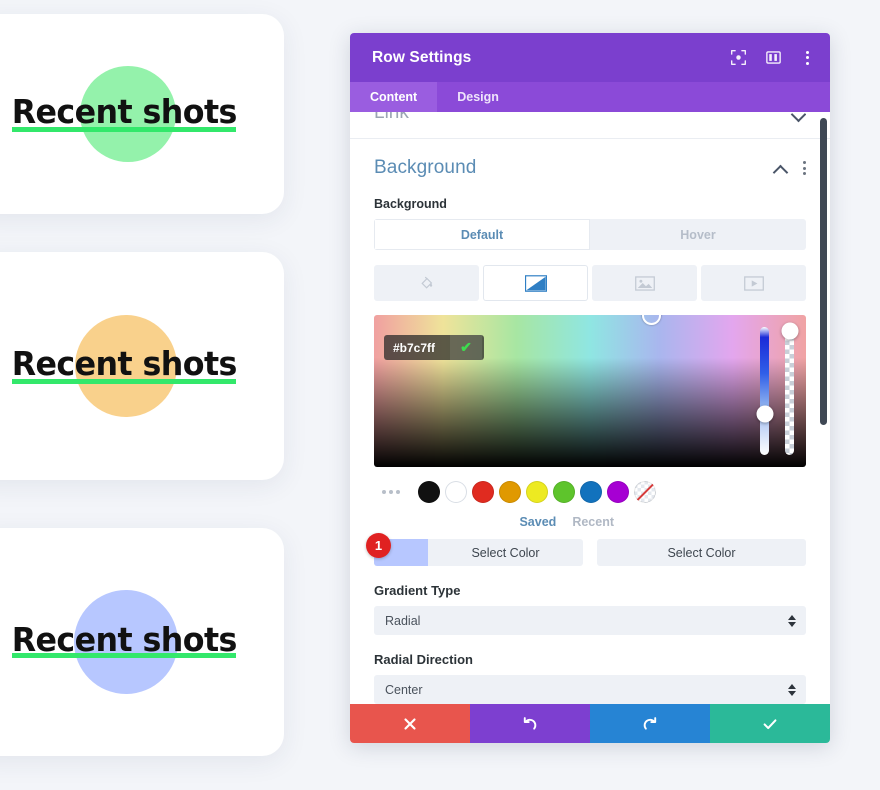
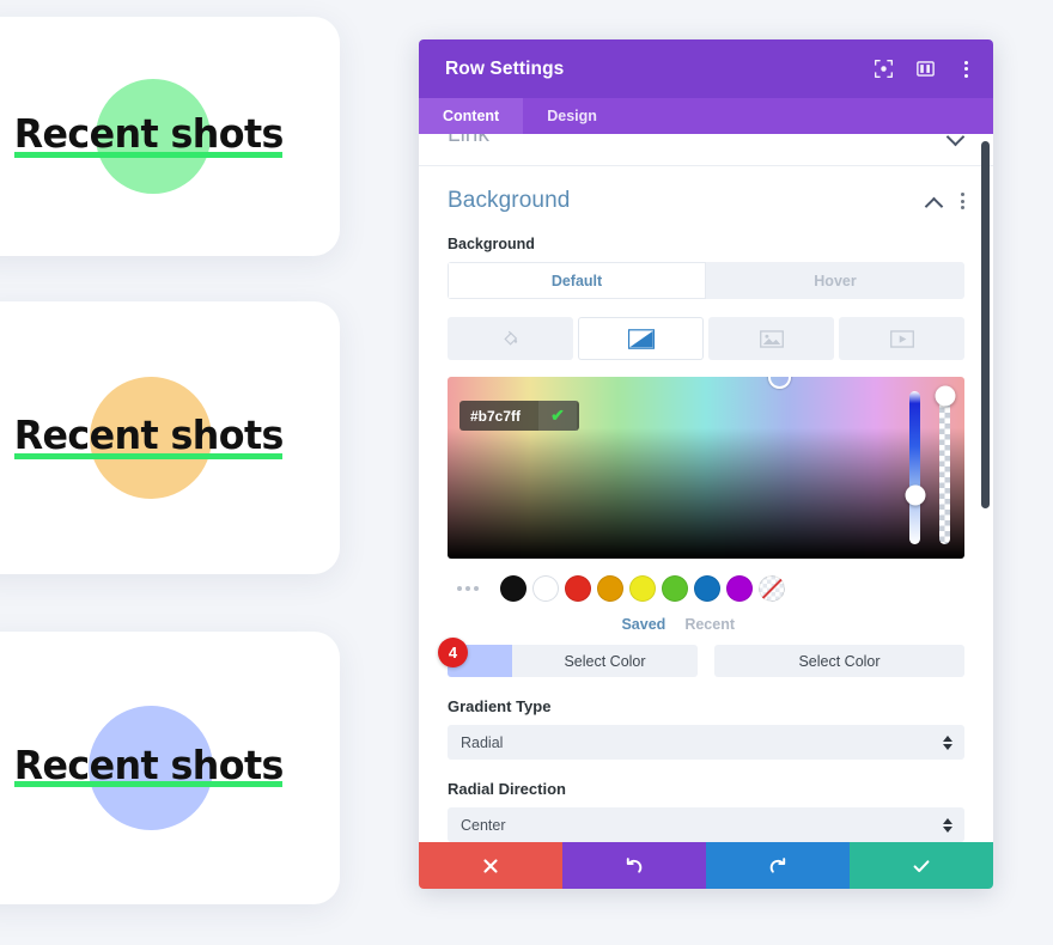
  Recent shots
  Recent shots
  Recent shots
  Row Settings
  Content
  Design
  Link
  Background
  Background
  Default
  Hover
  #b7c7ff
  ✔
  Saved
  Recent
- 1
+ 4
  Select Color
  Select Color
  Gradient Type
  Radial
  Radial Direction
  Center
